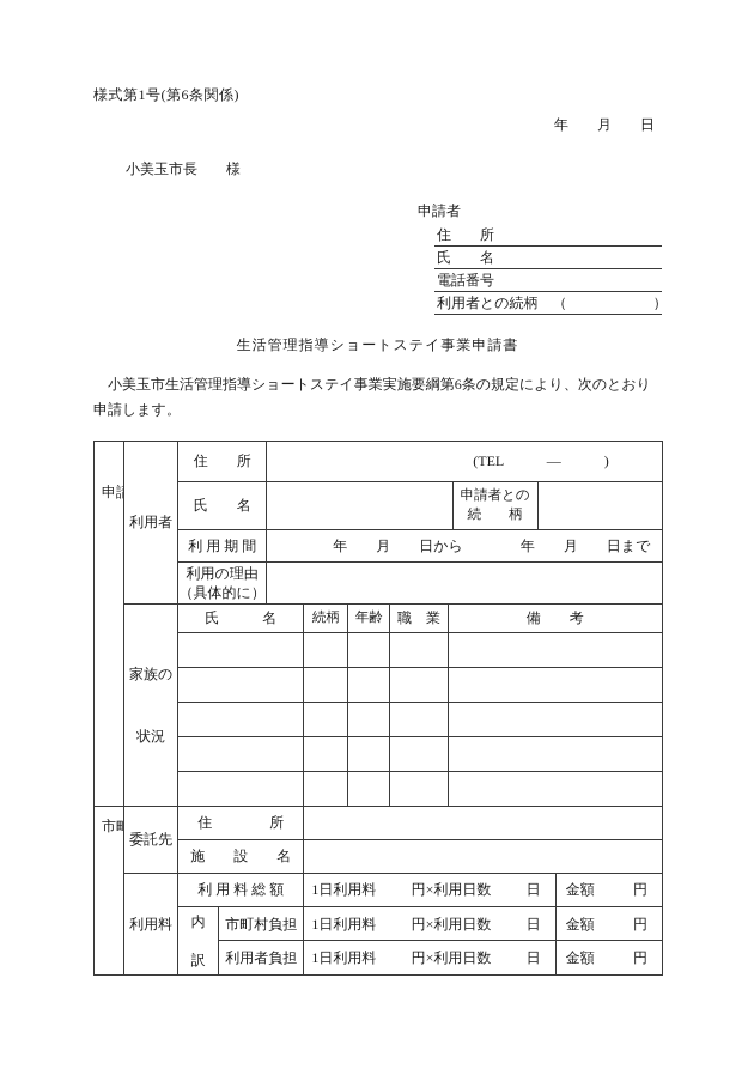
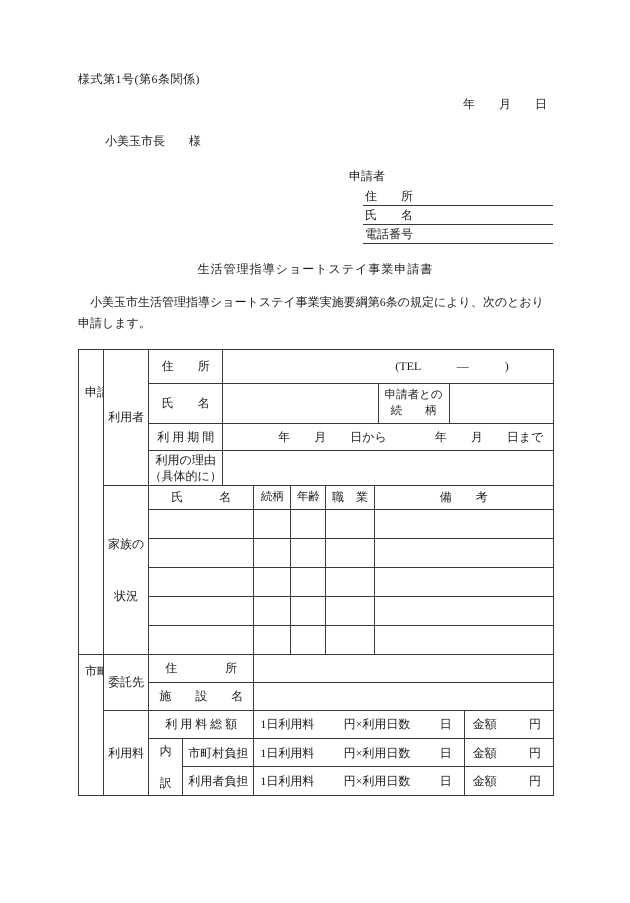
  様式第1号(第6条関係)
  年 月 日
  小美玉市長 様
  申請者
  住 所
  氏 名
  電話番号
- 利用者との続柄 （ ）
  生活管理指導ショートステイ事業申請書
  小美玉市生活管理指導ショートステイ事業実施要綱第6条の規定により、次のとおり申請します。
  申請	利用者	住 所	(TEL ― )
  氏 名		申請者との 続 柄
  利 用 期 間	年 月 日から 年 月 日まで
  利用の理由 （具体的に）
  家族の 状況	氏 名	続柄	年齢	職 業	備 考
  施 設 名
  利用料	利 用 料 総 額	1日利用料 円×利用日数 日	金額 円
  内 訳	市町村負担	1日利用料 円×利用日数 日	金額 円
  利用者負担	1日利用料 円×利用日数 日	金額 円
